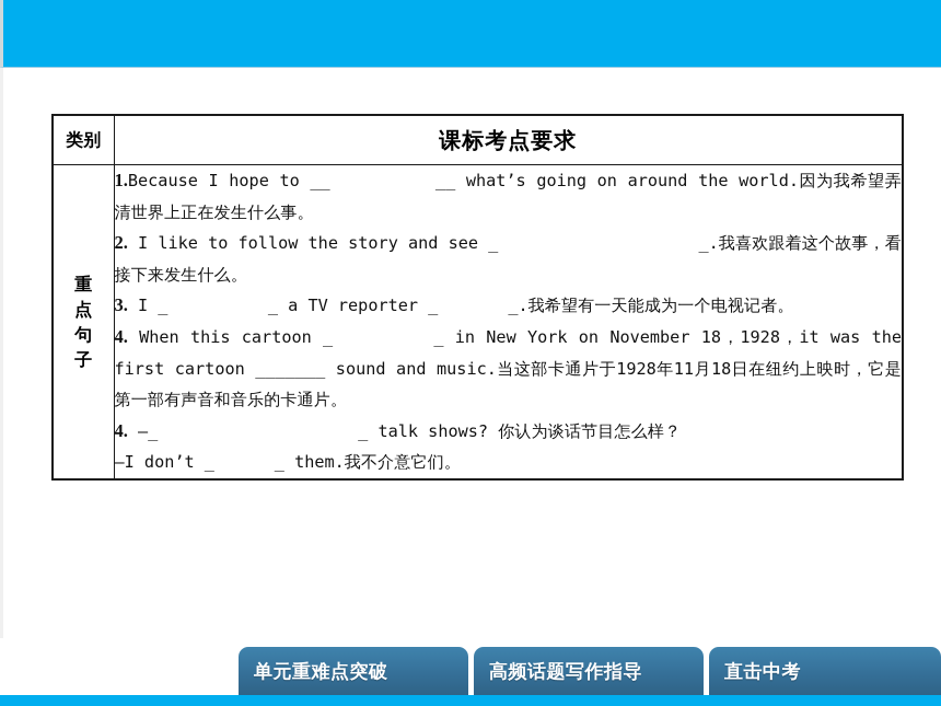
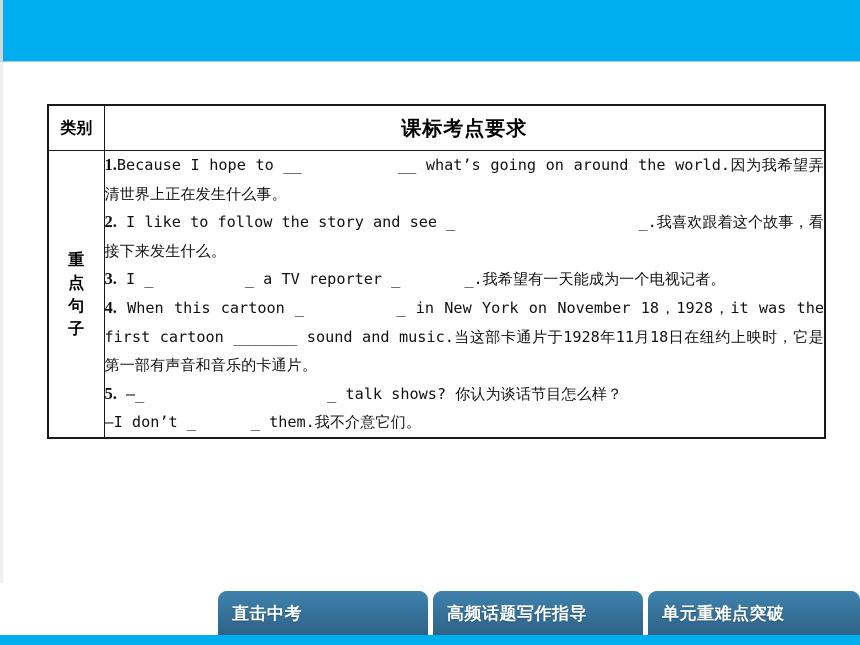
  类别	课标考点要求
- 重 点 句 子	1.Because I hope to __ __ what’s going on around the world.因为我希望弄清世界上正在发生什么事。 2. I like to follow the story and see _ _.我喜欢跟着这个故事，看接下来发生什么。 3. I _ _ a TV reporter _ _.我希望有一天能成为一个电视记者。 4. When this cartoon _ _ in New York on November 18，1928，it was the first cartoon _______ sound and music.当这部卡通片于1928年11月18日在纽约上映时，它是第一部有声音和音乐的卡通片。 4. —_ _ talk shows? 你认为谈话节目怎么样？ —I don’t _ _ them.我不介意它们。
+ 重 点 句 子	1.Because I hope to __ __ what’s going on around the world.因为我希望弄清世界上正在发生什么事。 2. I like to follow the story and see _ _.我喜欢跟着这个故事，看接下来发生什么。 3. I _ _ a TV reporter _ _.我希望有一天能成为一个电视记者。 4. When this cartoon _ _ in New York on November 18，1928，it was the first cartoon _______ sound and music.当这部卡通片于1928年11月18日在纽约上映时，它是第一部有声音和音乐的卡通片。 5. —_ _ talk shows? 你认为谈话节目怎么样？ —I don’t _ _ them.我不介意它们。
- 单元重难点突破
+ 直击中考
  高频话题写作指导
- 直击中考
+ 单元重难点突破
